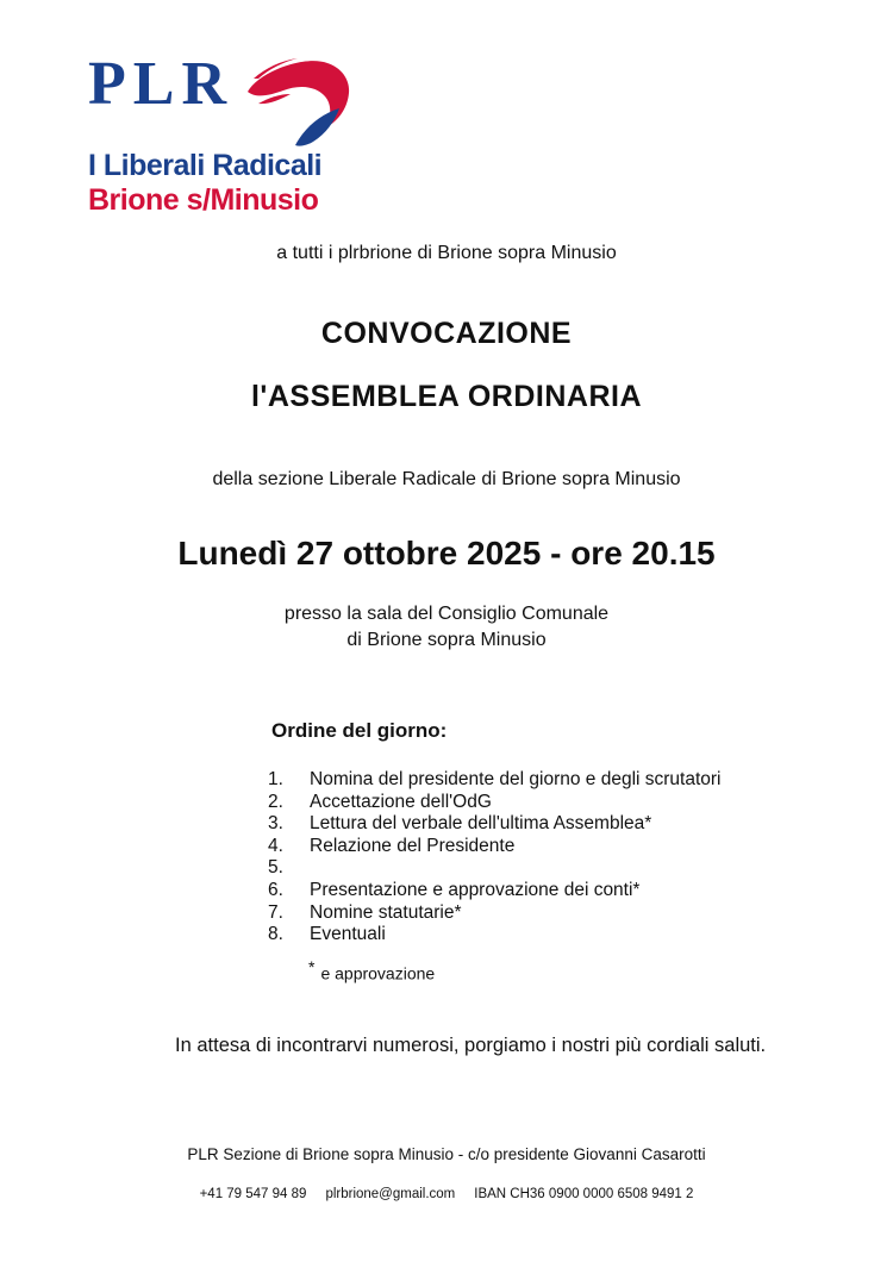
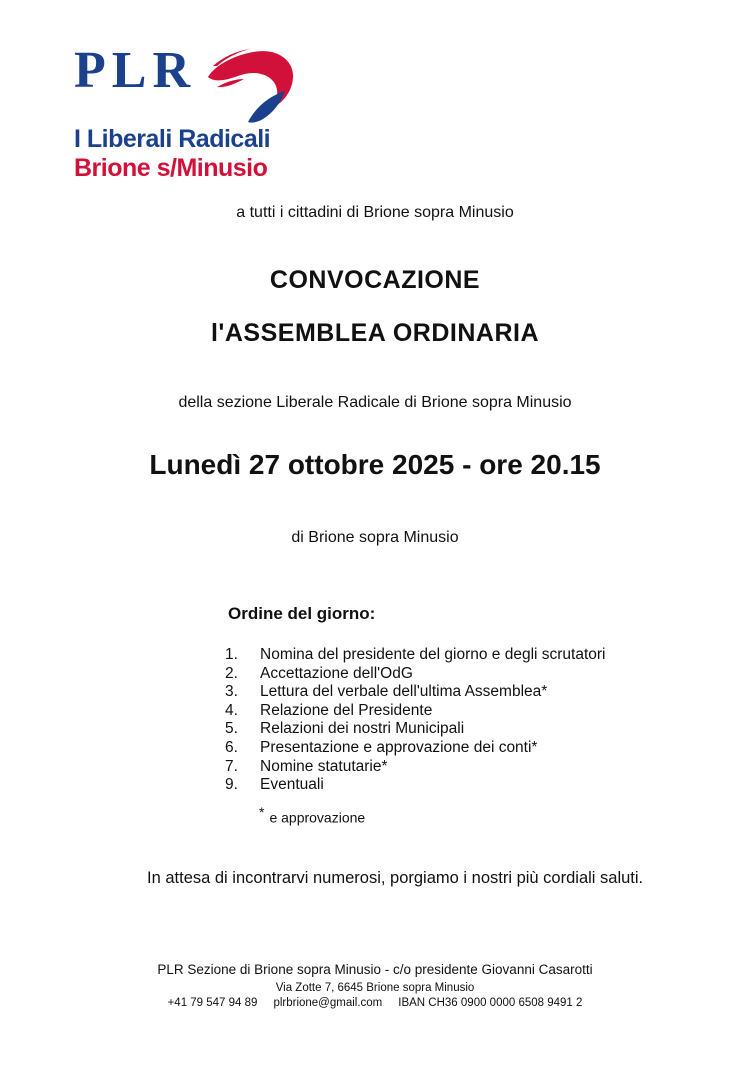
  PLR
  I Liberali Radicali
  Brione s/Minusio
- a tutti i plrbrione di Brione sopra Minusio
+ a tutti i cittadini di Brione sopra Minusio
  CONVOCAZIONE
  l'ASSEMBLEA ORDINARIA
  della sezione Liberale Radicale di Brione sopra Minusio
  Lunedì 27 ottobre 2025 - ore 20.15
- presso la sala del Consiglio Comunale
  di Brione sopra Minusio
  Ordine del giorno:
  1.
  Nomina del presidente del giorno e degli scrutatori
  2.
  Accettazione dell'OdG
  3.
  Lettura del verbale dell'ultima Assemblea*
  4.
  Relazione del Presidente
  5.
+ Relazioni dei nostri Municipali
  6.
  Presentazione e approvazione dei conti*
  7.
  Nomine statutarie*
- 8.
+ 9.
  Eventuali
  * e approvazione
  In attesa di incontrarvi numerosi, porgiamo i nostri più cordiali saluti.
  PLR Sezione di Brione sopra Minusio - c/o presidente Giovanni Casarotti
+ Via Zotte 7, 6645 Brione sopra Minusio
  +41 79 547 94 89
  plrbrione@gmail.com
  IBAN CH36 0900 0000 6508 9491 2
